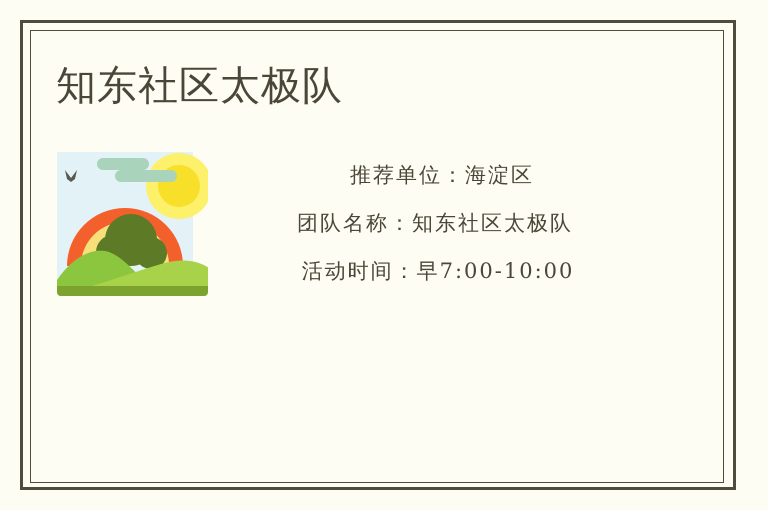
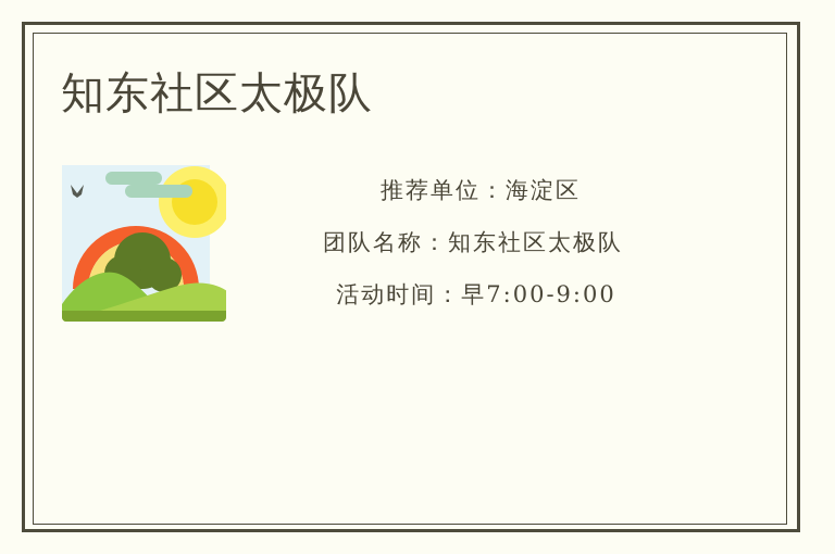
  知东社区太极队
  推荐单位：海淀区
  团队名称：知东社区太极队
- 活动时间：早7:00-10:00
+ 活动时间：早7:00-9:00
